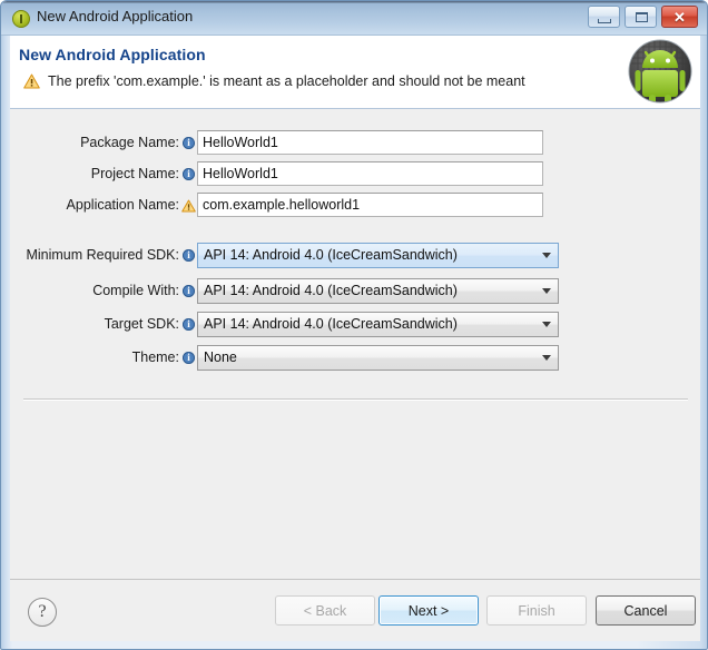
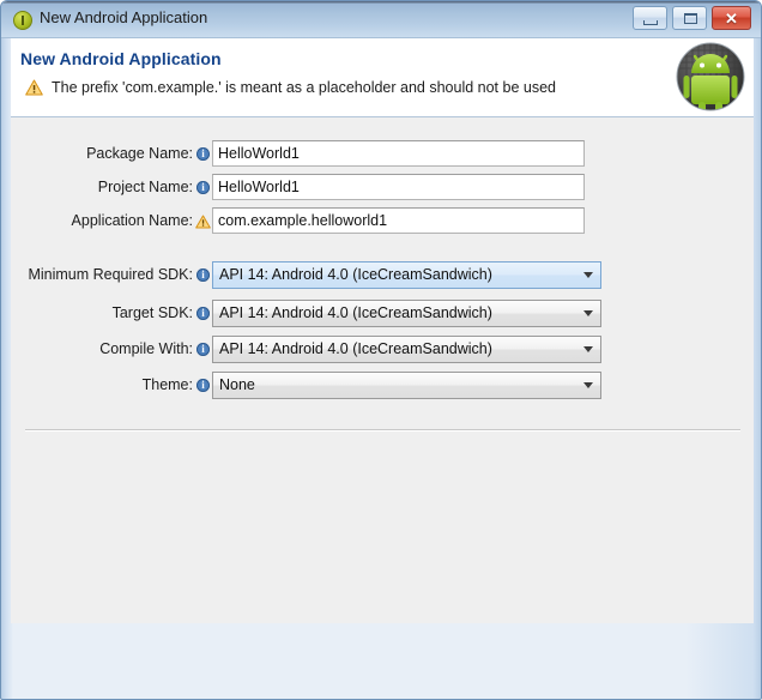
  New Android Application
  ✕
  New Android Application
- The prefix 'com.example.' is meant as a placeholder and should not be meant
+ The prefix 'com.example.' is meant as a placeholder and should not be used
  Package Name:
  HelloWorld1
  Project Name:
  HelloWorld1
  Application Name:
  com.example.helloworld1
  Minimum Required SDK:
  API 14: Android 4.0 (IceCreamSandwich)
- Compile With:
+ Target SDK:
  API 14: Android 4.0 (IceCreamSandwich)
- Target SDK:
+ Compile With:
  API 14: Android 4.0 (IceCreamSandwich)
  Theme:
  None
- ?
- < Back
- Next >
- Finish
- Cancel
